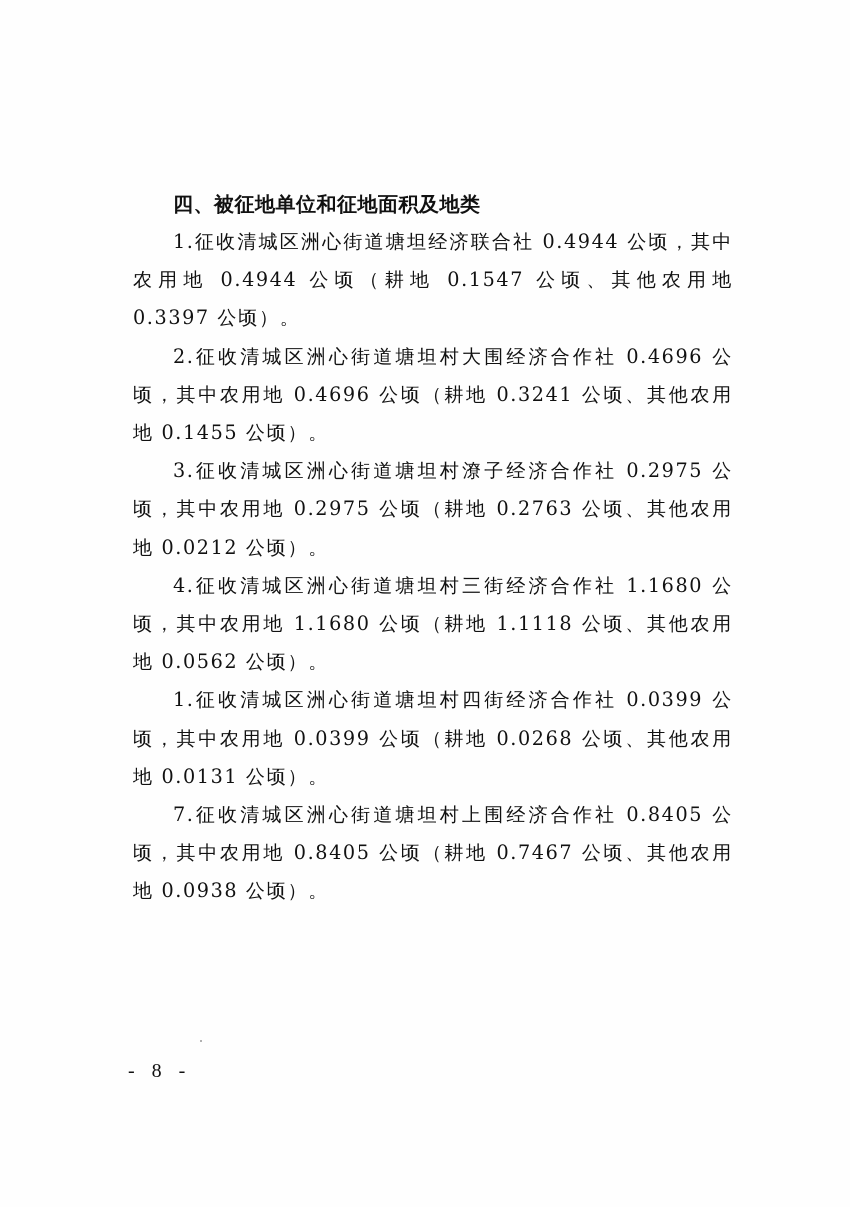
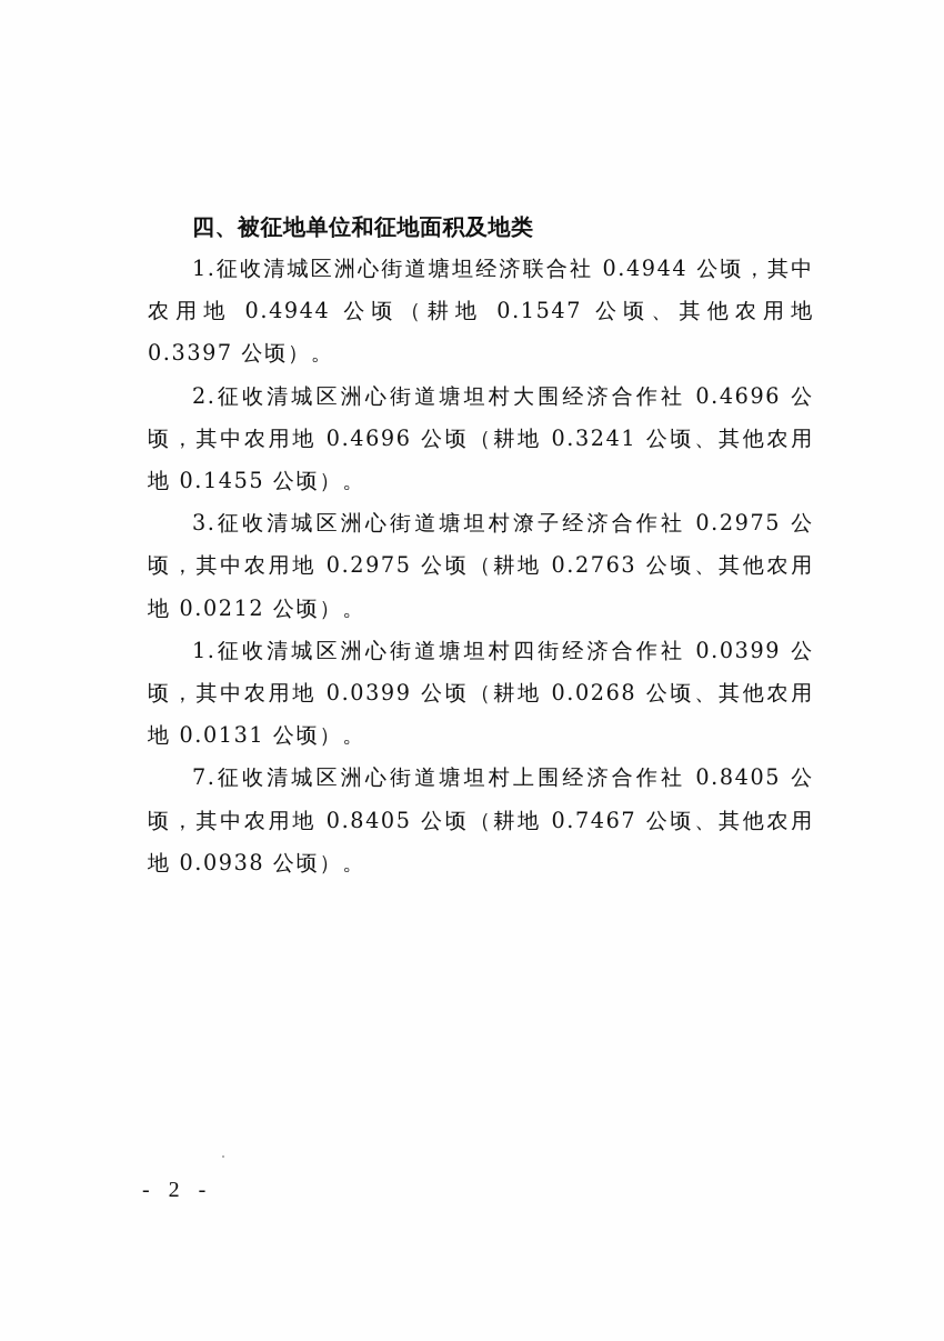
  四、被征地单位和征地面积及地类
  1.征收清城区洲心街道塘坦经济联合社 0.4944 公顷，其中农用地 0.4944 公顷（耕地 0.1547 公顷、其他农用地 0.3397 公顷）。
  2.征收清城区洲心街道塘坦村大围经济合作社 0.4696 公顷，其中农用地 0.4696 公顷（耕地 0.3241 公顷、其他农用地 0.1455 公顷）。
  3.征收清城区洲心街道塘坦村潦子经济合作社 0.2975 公顷，其中农用地 0.2975 公顷（耕地 0.2763 公顷、其他农用地 0.0212 公顷）。
- 4.征收清城区洲心街道塘坦村三街经济合作社 1.1680 公顷，其中农用地 1.1680 公顷（耕地 1.1118 公顷、其他农用地 0.0562 公顷）。
  1.征收清城区洲心街道塘坦村四街经济合作社 0.0399 公顷，其中农用地 0.0399 公顷（耕地 0.0268 公顷、其他农用地 0.0131 公顷）。
  7.征收清城区洲心街道塘坦村上围经济合作社 0.8405 公顷，其中农用地 0.8405 公顷（耕地 0.7467 公顷、其他农用地 0.0938 公顷）。
- - 8 -
+ - 2 -
